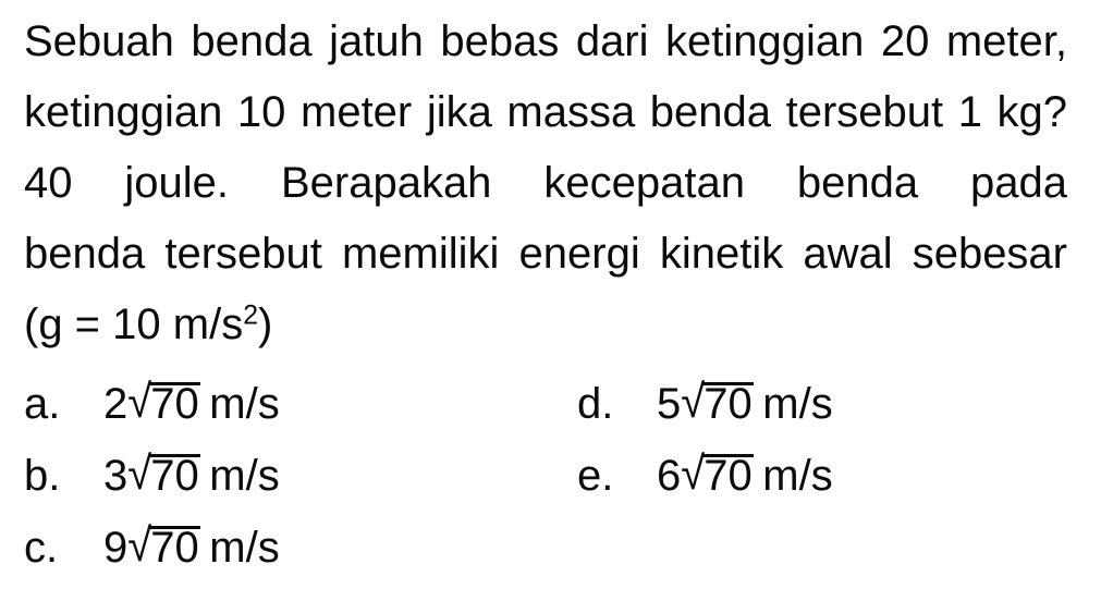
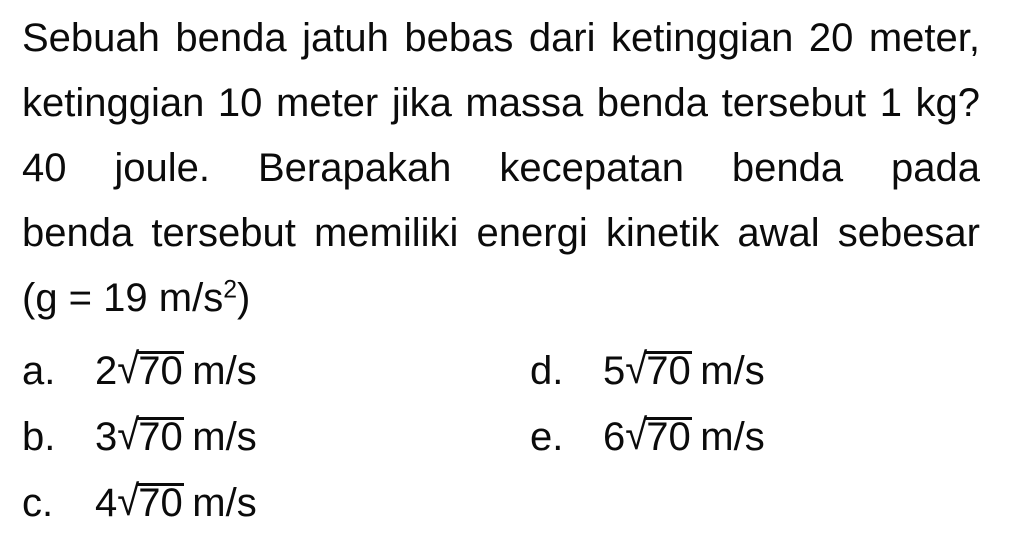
  Sebuah benda jatuh bebas dari ketinggian 20 meter,
  ketinggian 10 meter jika massa benda tersebut 1 kg?
  40 joule. Berapakah kecepatan benda pada
  benda tersebut memiliki energi kinetik awal sebesar
- (g = 10 m/s2)
+ (g = 19 m/s2)
  a.
  2√70 m/s
  d.
  5√70 m/s
  b.
  3√70 m/s
  e.
  6√70 m/s
  c.
- 9√70 m/s
+ 4√70 m/s
